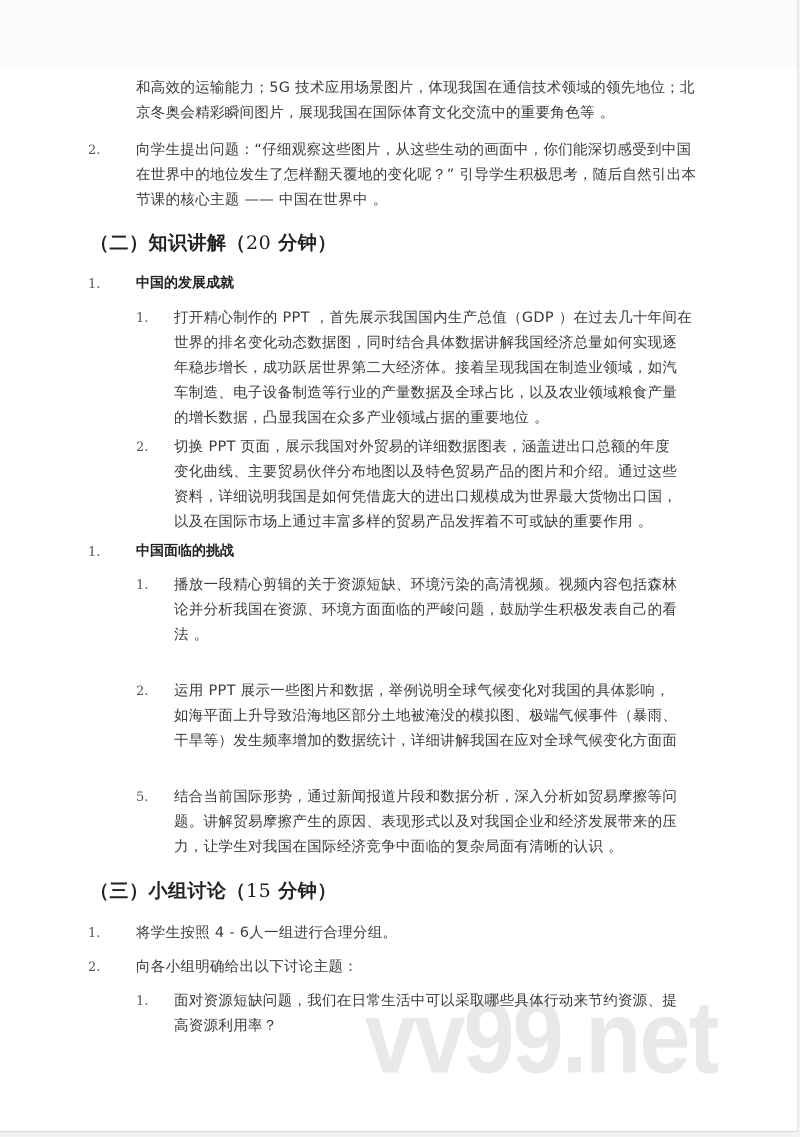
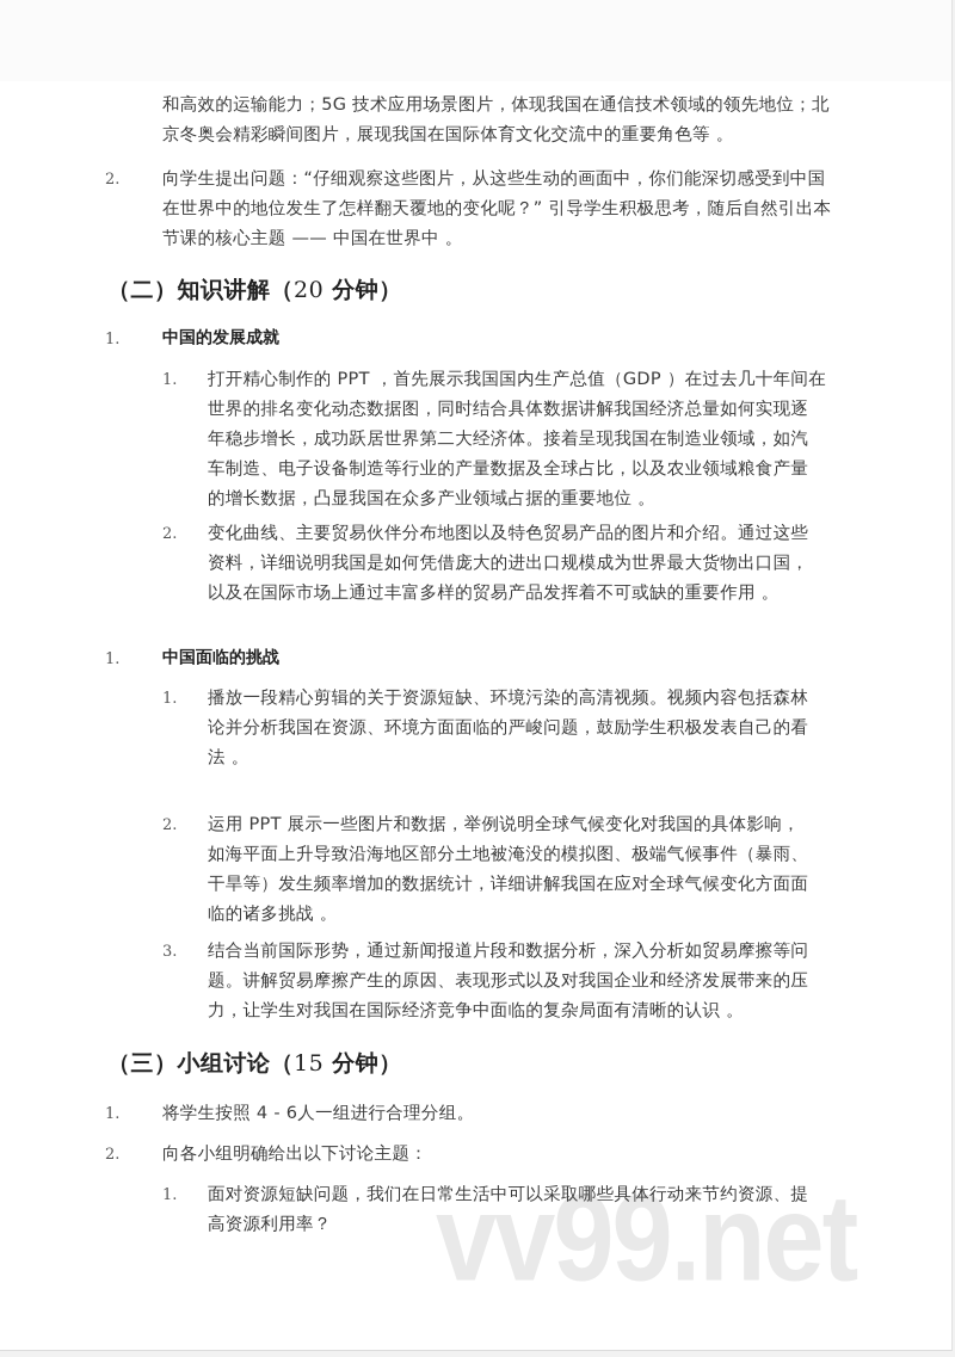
  和高效的运输能力；5G 技术应用场景图片，体现我国在通信技术领域的领先地位；北
  京冬奥会精彩瞬间图片，展现我国在国际体育文化交流中的重要角色等 。
  2.
  向学生提出问题：“仔细观察这些图片，从这些生动的画面中，你们能深切感受到中国
  在世界中的地位发生了怎样翻天覆地的变化呢？” 引导学生积极思考，随后自然引出本
  节课的核心主题 —— 中国在世界中 。
  （二）知识讲解（20 分钟）
  1.
  中国的发展成就
  1.
  打开精心制作的 PPT ，首先展示我国国内生产总值（GDP ）在过去几十年间在
  世界的排名变化动态数据图，同时结合具体数据讲解我国经济总量如何实现逐
  年稳步增长，成功跃居世界第二大经济体。接着呈现我国在制造业领域，如汽
  车制造、电子设备制造等行业的产量数据及全球占比，以及农业领域粮食产量
  的增长数据，凸显我国在众多产业领域占据的重要地位 。
  2.
- 切换 PPT 页面，展示我国对外贸易的详细数据图表，涵盖进出口总额的年度
  变化曲线、主要贸易伙伴分布地图以及特色贸易产品的图片和介绍。通过这些
  资料，详细说明我国是如何凭借庞大的进出口规模成为世界最大货物出口国，
  以及在国际市场上通过丰富多样的贸易产品发挥着不可或缺的重要作用 。
  1.
  中国面临的挑战
  1.
  播放一段精心剪辑的关于资源短缺、环境污染的高清视频。视频内容包括森林
  论并分析我国在资源、环境方面面临的严峻问题，鼓励学生积极发表自己的看
  法 。
  2.
  运用 PPT 展示一些图片和数据，举例说明全球气候变化对我国的具体影响，
  如海平面上升导致沿海地区部分土地被淹没的模拟图、极端气候事件（暴雨、
  干旱等）发生频率增加的数据统计，详细讲解我国在应对全球气候变化方面面
+ 临的诸多挑战 。
- 5.
+ 3.
  结合当前国际形势，通过新闻报道片段和数据分析，深入分析如贸易摩擦等问
  题。讲解贸易摩擦产生的原因、表现形式以及对我国企业和经济发展带来的压
  力，让学生对我国在国际经济竞争中面临的复杂局面有清晰的认识 。
  （三）小组讨论（15 分钟）
  1.
  将学生按照 4 - 6人一组进行合理分组。
  2.
  向各小组明确给出以下讨论主题：
  vv99.net
  1.
  面对资源短缺问题，我们在日常生活中可以采取哪些具体行动来节约资源、提
  高资源利用率？
